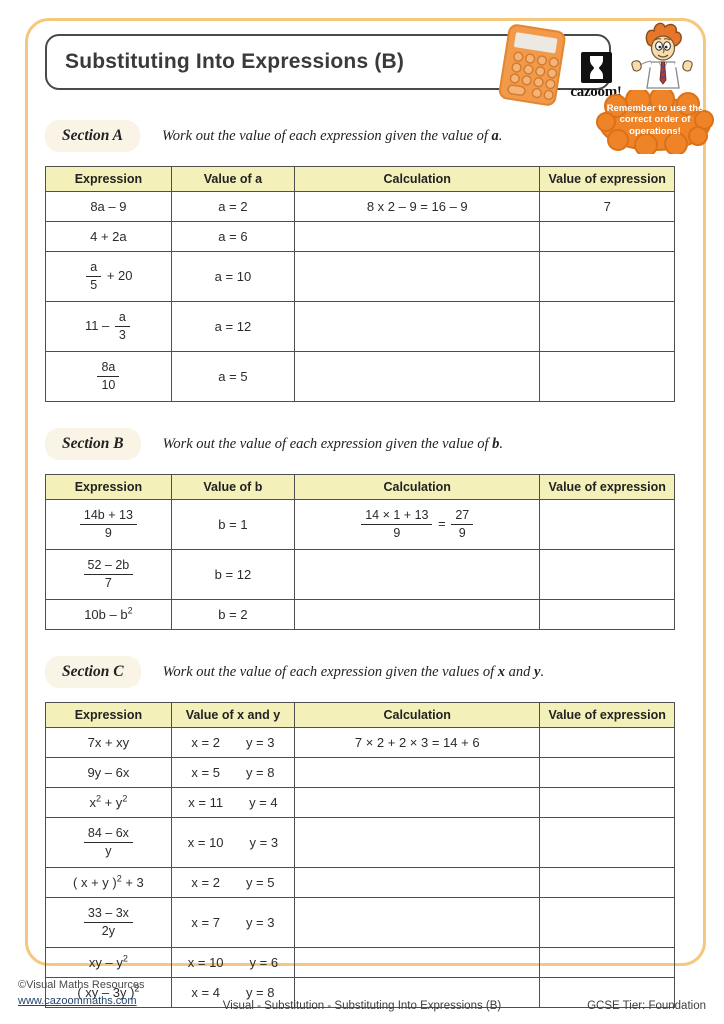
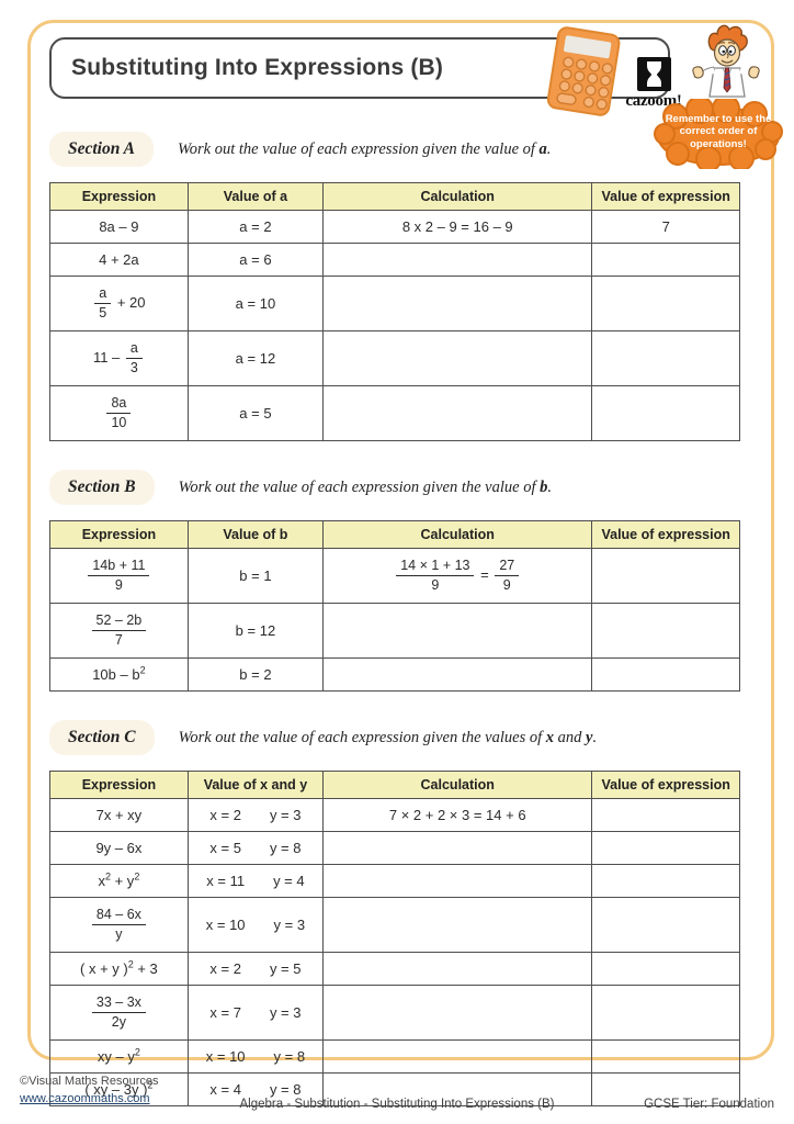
  Substituting Into Expressions (B)
  cazoom!
  Remember to use the correct order of operations!
  Section A
  Work out the value of each expression given the value of a.
  Expression	Value of a	Calculation	Value of expression
  8a – 9	a = 2	8 x 2 – 9 = 16 – 9	7
  4 + 2a	a = 6
  a5 + 20	a = 10
  11 – a3	a = 12
  8a10	a = 5
  Section B
  Work out the value of each expression given the value of b.
  Expression	Value of b	Calculation	Value of expression
- 14b + 139	b = 1	14 × 1 + 139 = 279
+ 14b + 119	b = 1	14 × 1 + 139 = 279
  52 – 2b7	b = 12
  10b – b2	b = 2
  Section C
  Work out the value of each expression given the values of x and y.
  Expression	Value of x and y	Calculation	Value of expression
  7x + xy	x = 2 y = 3	7 × 2 + 2 × 3 = 14 + 6
  9y – 6x	x = 5 y = 8
  x2 + y2	x = 11 y = 4
  84 – 6xy	x = 10 y = 3
  ( x + y )2 + 3	x = 2 y = 5
  33 – 3x2y	x = 7 y = 3
- xy – y2	x = 10 y = 6
+ xy – y2	x = 10 y = 8
  ( xy – 3y )2	x = 4 y = 8
  ©Visual Maths Resources
  www.cazoommaths.com
- Visual - Substitution - Substituting Into Expressions (B)
+ Algebra - Substitution - Substituting Into Expressions (B)
  GCSE Tier: Foundation
